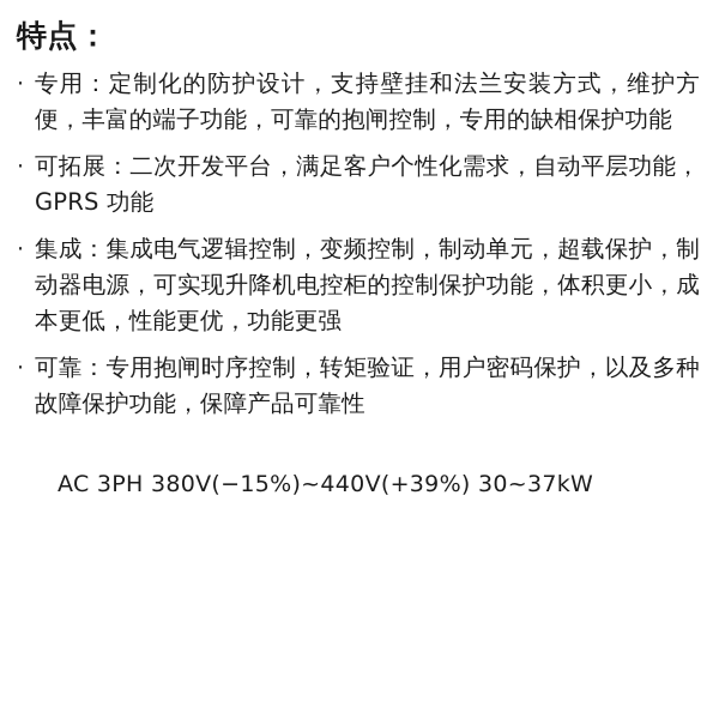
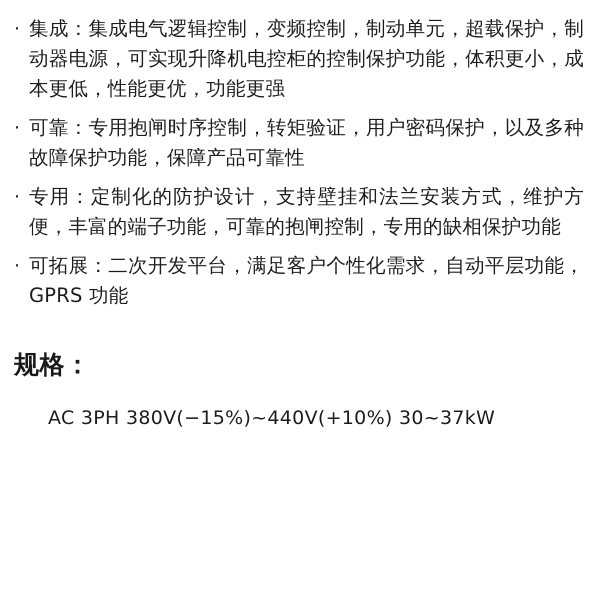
- 特点：
  ·
- 专用：定制化的防护设计，支持壁挂和法兰安装方式，维护方便，丰富的端子功能，可靠的抱闸控制，专用的缺相保护功能
+ 集成：集成电气逻辑控制，变频控制，制动单元，超载保护，制动器电源，可实现升降机电控柜的控制保护功能，体积更小，成本更低，性能更优，功能更强
  ·
- 可拓展：二次开发平台，满足客户个性化需求，自动平层功能，GPRS 功能
+ 可靠：专用抱闸时序控制，转矩验证，用户密码保护，以及多种故障保护功能，保障产品可靠性
  ·
- 集成：集成电气逻辑控制，变频控制，制动单元，超载保护，制动器电源，可实现升降机电控柜的控制保护功能，体积更小，成本更低，性能更优，功能更强
+ 专用：定制化的防护设计，支持壁挂和法兰安装方式，维护方便，丰富的端子功能，可靠的抱闸控制，专用的缺相保护功能
  ·
- 可靠：专用抱闸时序控制，转矩验证，用户密码保护，以及多种故障保护功能，保障产品可靠性
+ 可拓展：二次开发平台，满足客户个性化需求，自动平层功能，GPRS 功能
+ 规格：
- AC 3PH 380V(−15%)~440V(+39%) 30~37kW
+ AC 3PH 380V(−15%)~440V(+10%) 30~37kW
